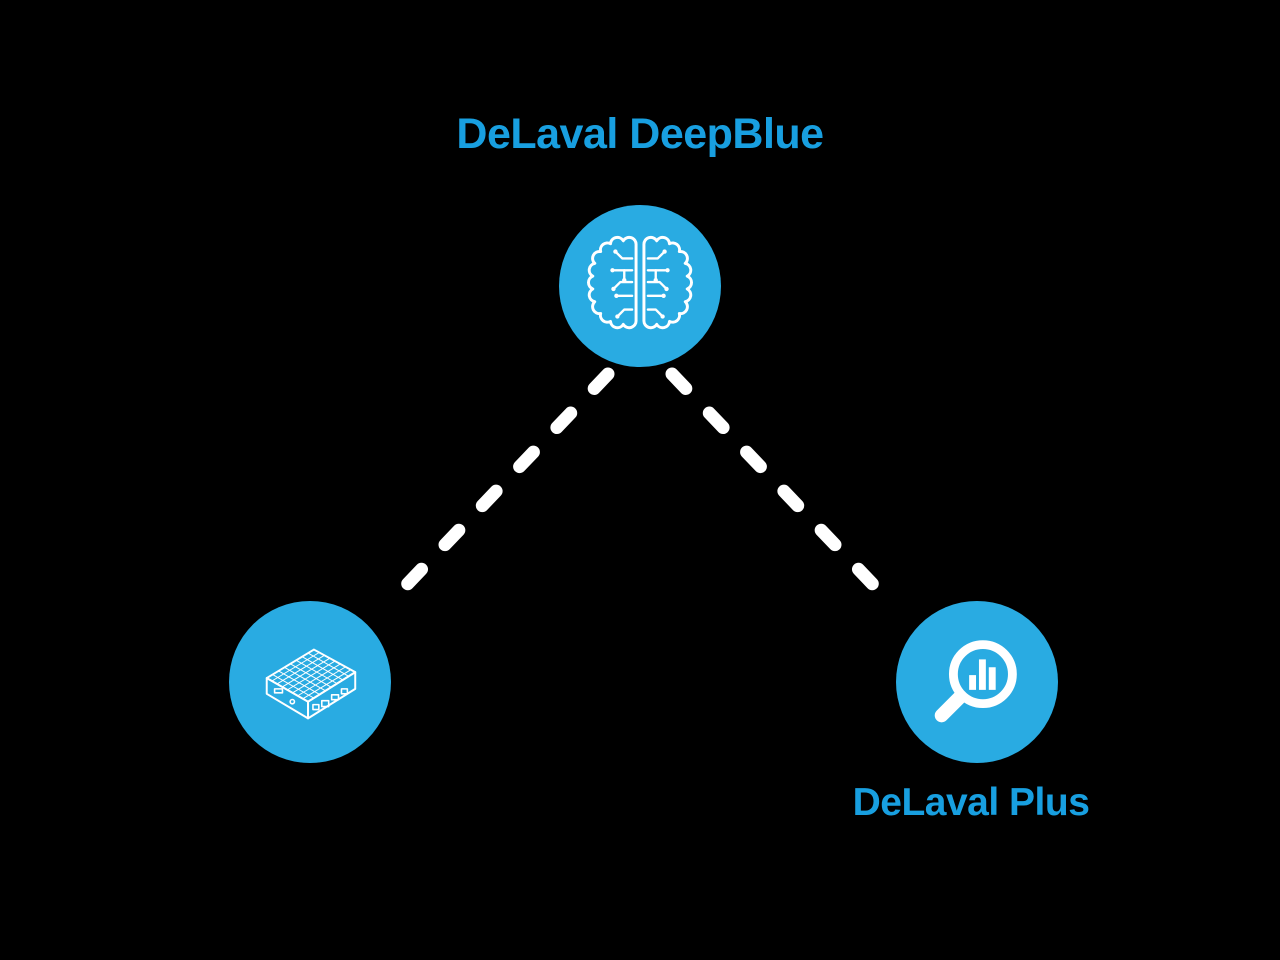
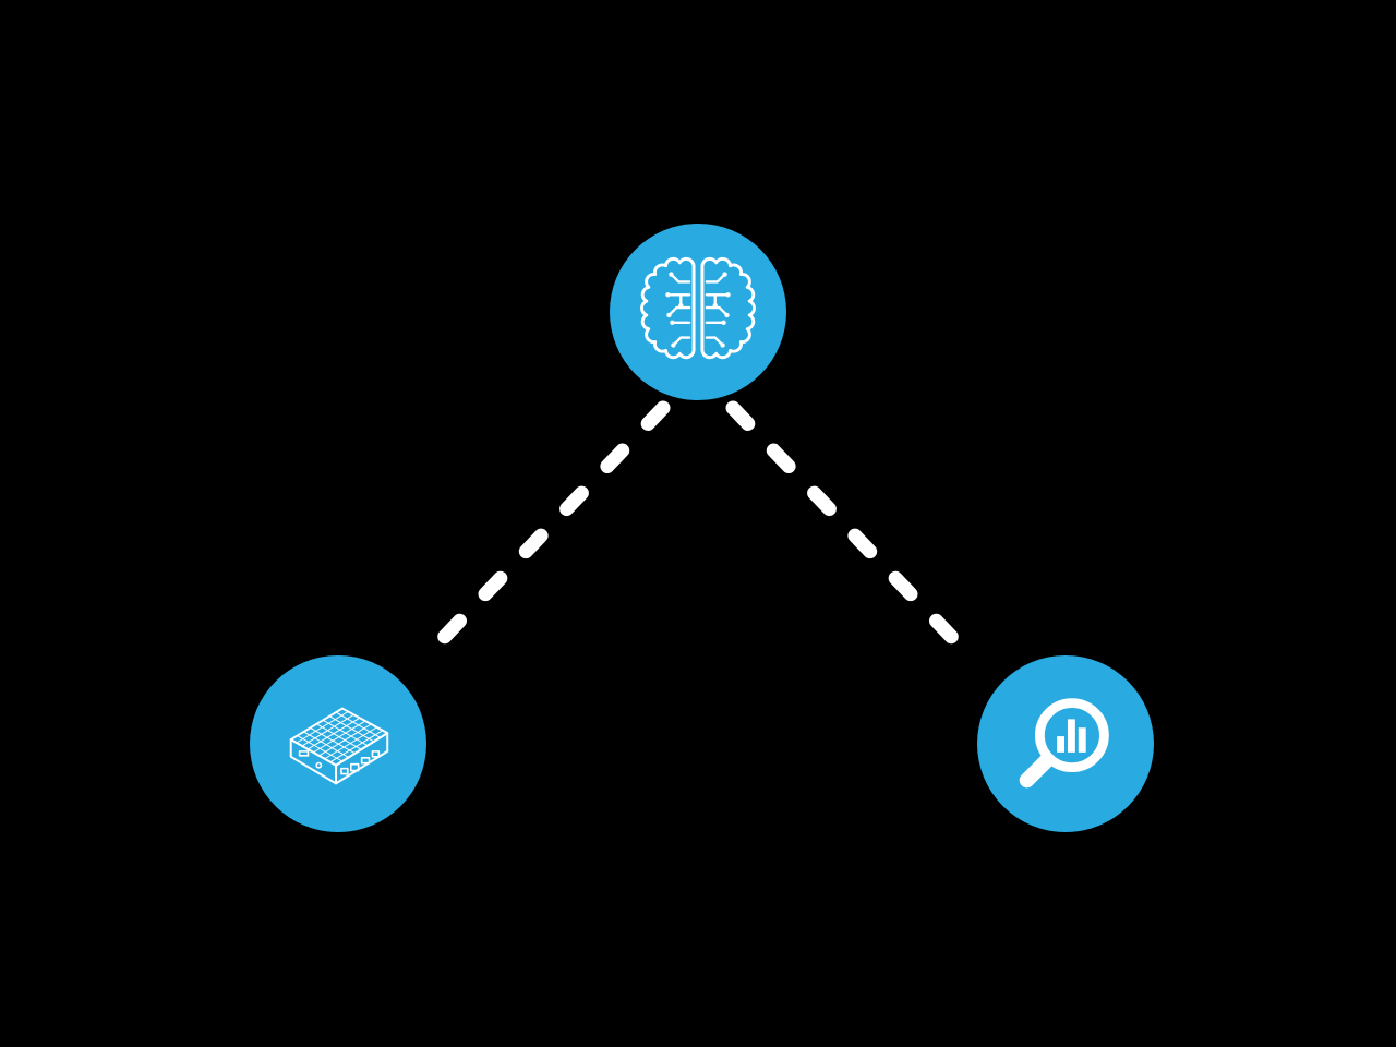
- DeLaval DeepBlue
- DeLaval Plus
